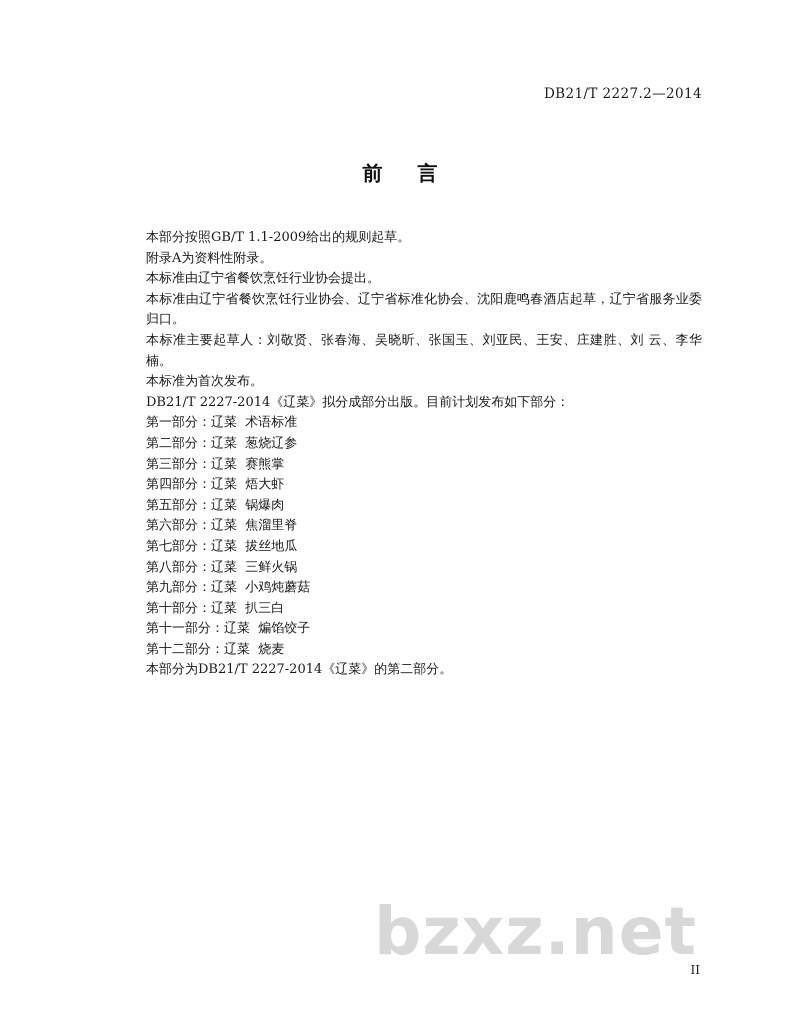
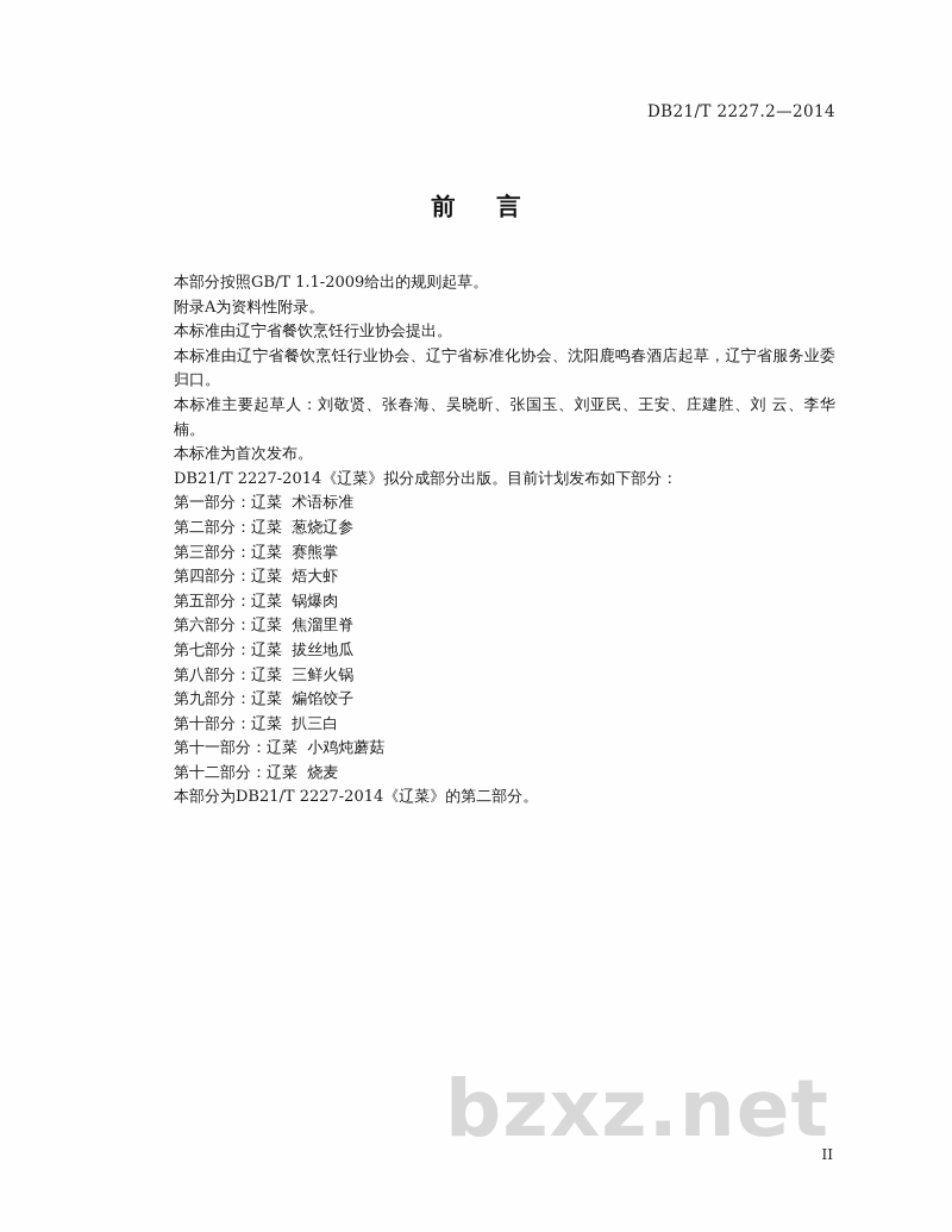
  DB21/T 2227.2—2014
  前 言
  本部分按照GB/T 1.1-2009给出的规则起草。
  附录A为资料性附录。
  本标准由辽宁省餐饮烹饪行业协会提出。
  本标准由辽宁省餐饮烹饪行业协会、辽宁省标准化协会、沈阳鹿鸣春酒店起草，辽宁省服务业委归口。
  本标准主要起草人：刘敬贤、张春海、吴晓昕、张国玉、刘亚民、王安、庄建胜、刘 云、李华楠。
  本标准为首次发布。
  DB21/T 2227-2014《辽菜》拟分成部分出版。目前计划发布如下部分：
  第一部分：辽菜 术语标准
  第二部分：辽菜 葱烧辽参
  第三部分：辽菜 赛熊掌
  第四部分：辽菜 焐大虾
  第五部分：辽菜 锅爆肉
  第六部分：辽菜 焦溜里脊
  第七部分：辽菜 拔丝地瓜
  第八部分：辽菜 三鲜火锅
- 第九部分：辽菜 小鸡炖蘑菇
+ 第九部分：辽菜 煸馅饺子
  第十部分：辽菜 扒三白
- 第十一部分：辽菜 煸馅饺子
+ 第十一部分：辽菜 小鸡炖蘑菇
  第十二部分：辽菜 烧麦
  本部分为DB21/T 2227-2014《辽菜》的第二部分。
  bzxz.net
  II
